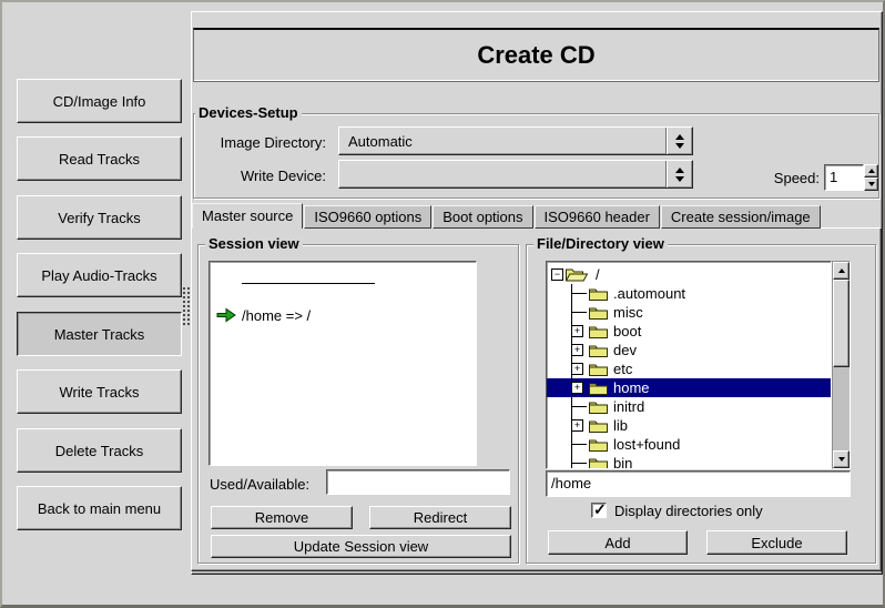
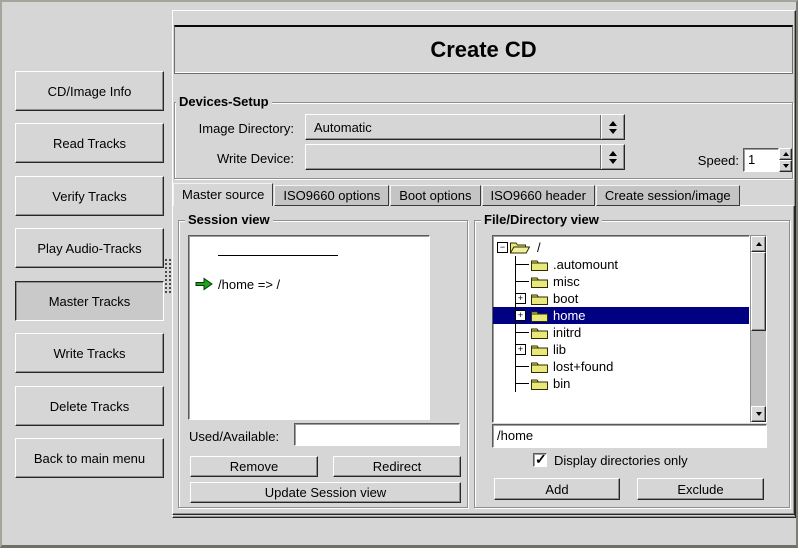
  CD/Image Info
  Read Tracks
  Verify Tracks
  Play Audio-Tracks
  Master Tracks
  Write Tracks
  Delete Tracks
  Back to main menu
  Create CD
  Devices-Setup
  Image Directory:
  Automatic
  Write Device:
  Speed:
  1
  Master source ISO9660 options Boot options ISO9660 header Create session/image
  Session view
  /home => /
  Used/Available:
  Remove
  Redirect
  Update Session view
  File/Directory view
  /
  .automount
  misc
  boot
- dev
- etc
  home
  initrd
  lib
  lost+found
  bin
  /home
  Display directories only
  Add
  Exclude
